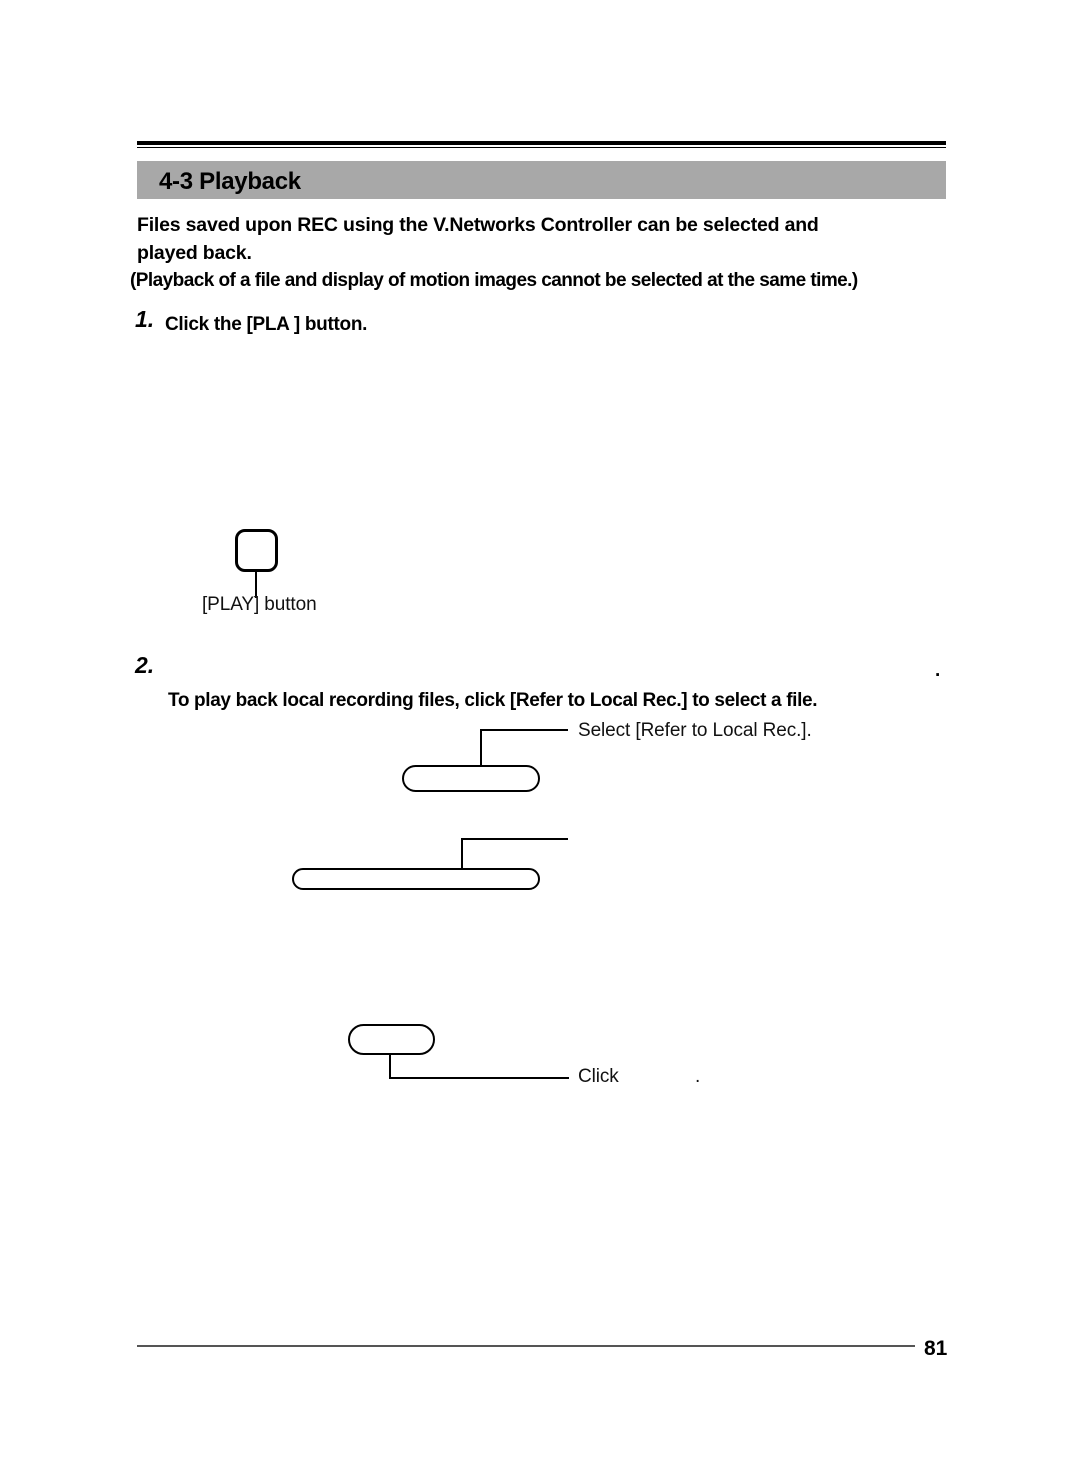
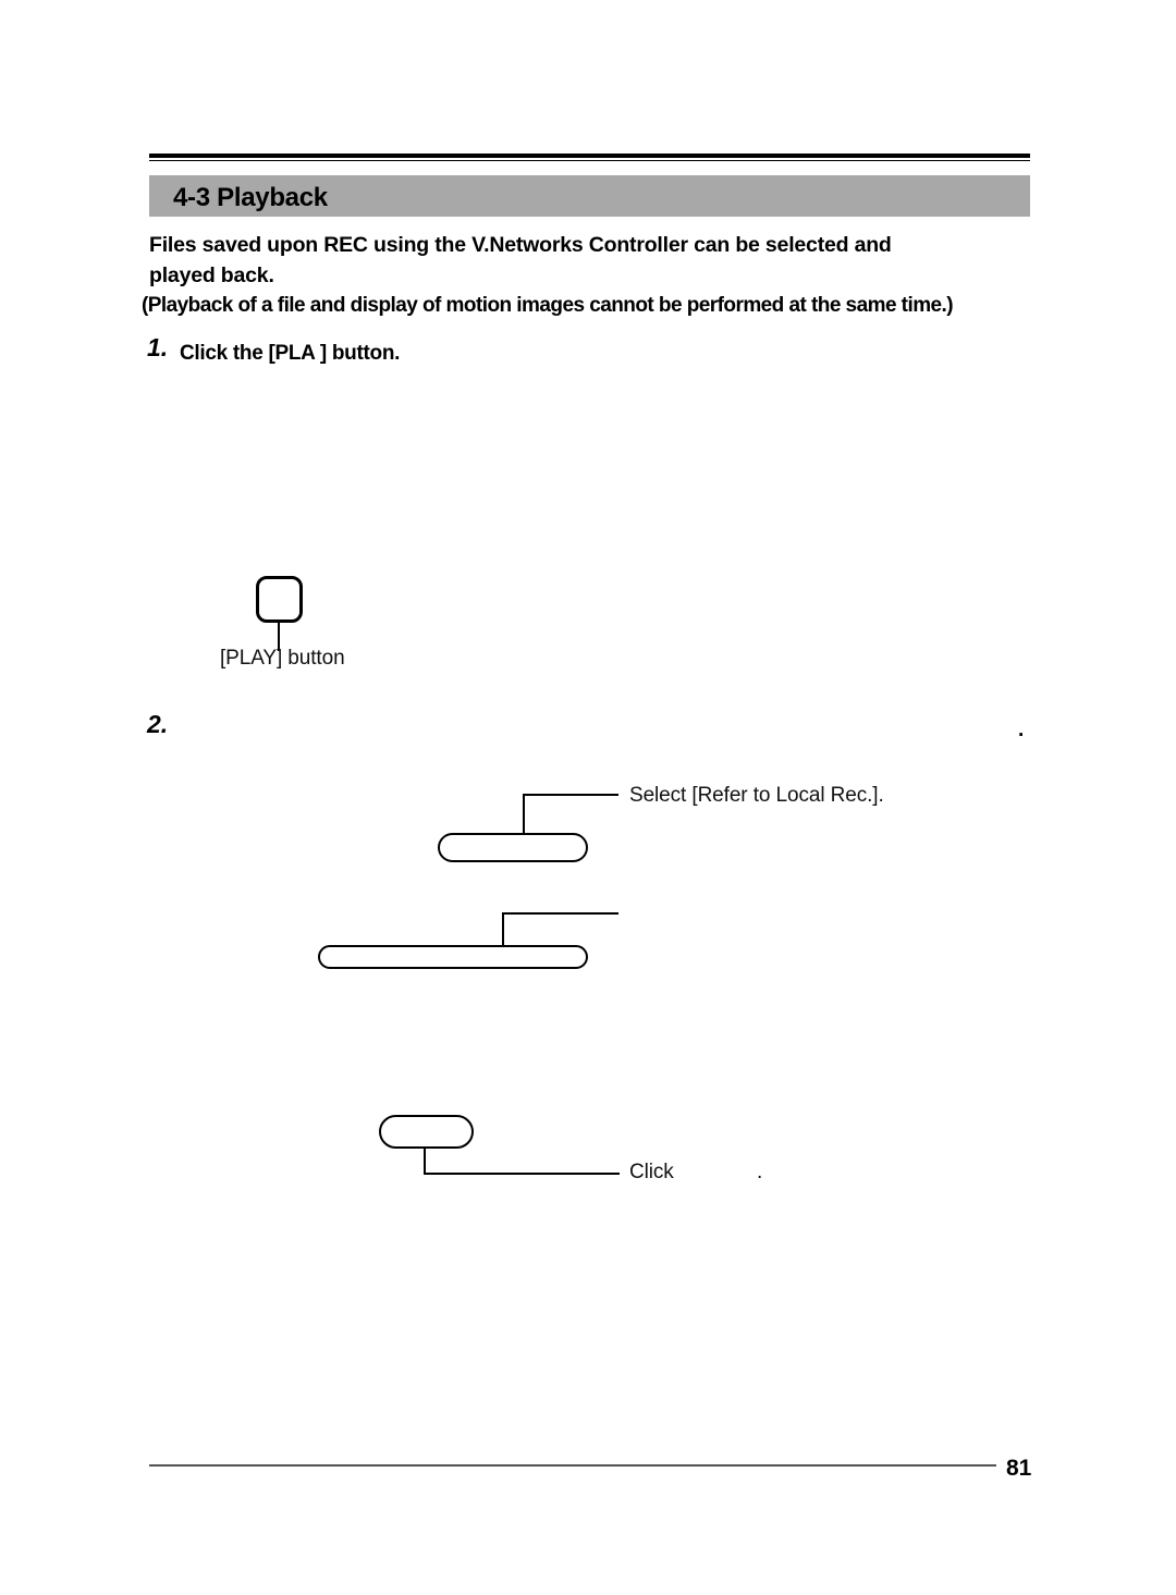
  4-3 Playback
  Files saved upon REC using the V.Networks Controller can be selected and
  played back.
- (Playback of a file and display of motion images cannot be selected at the same time.)
+ (Playback of a file and display of motion images cannot be performed at the same time.)
  1.
  Click the [PLA ] button.
  [PLAY] button
  2.
  .
- To play back local recording files, click [Refer to Local Rec.] to select a file.
  Select [Refer to Local Rec.].
  Click
  .
  81
